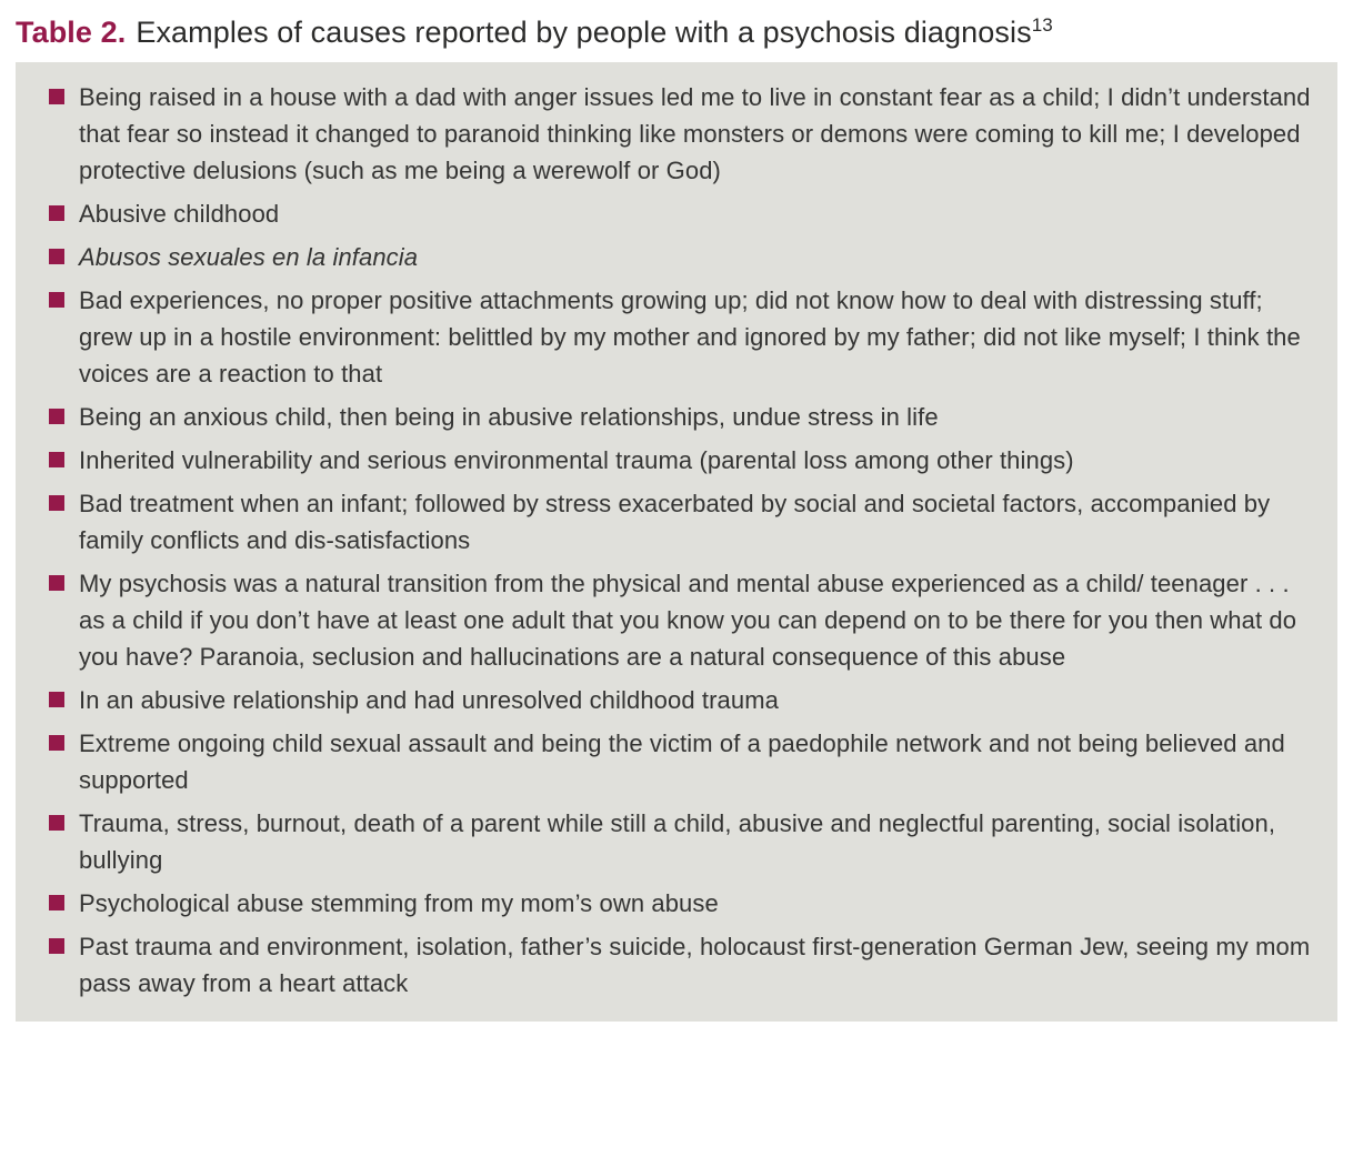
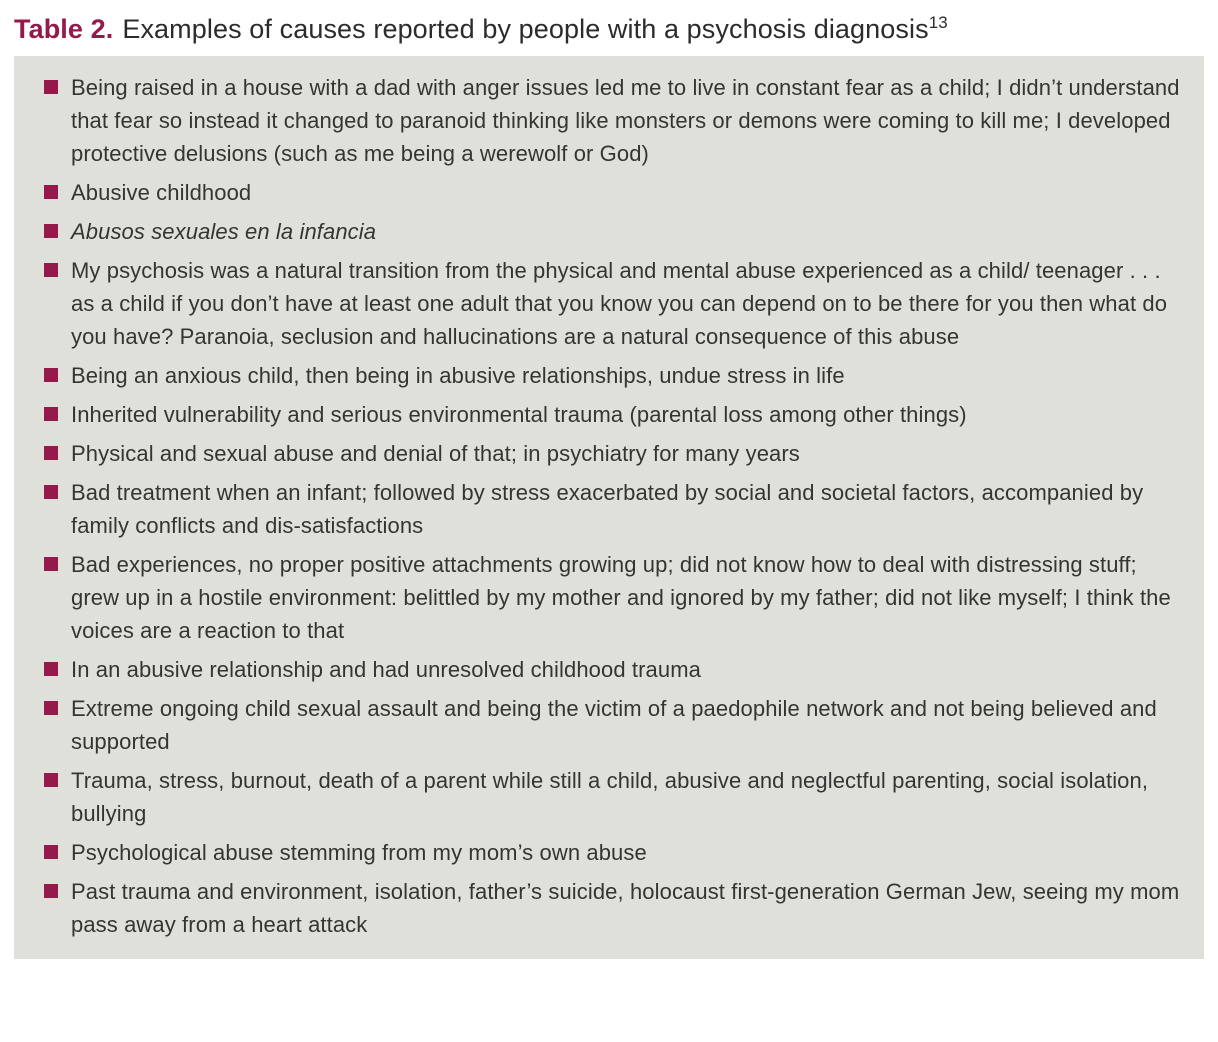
  Table 2. Examples of causes reported by people with a psychosis diagnosis13
  Being raised in a house with a dad with anger issues led me to live in constant fear as a child; I didn’t understand that fear so instead it changed to paranoid thinking like monsters or demons were coming to kill me; I developed protective delusions (such as me being a werewolf or God)
  Abusive childhood
  Abusos sexuales en la infancia
- Bad experiences, no proper positive attachments growing up; did not know how to deal with distressing stuff; grew up in a hostile environment: belittled by my mother and ignored by my father; did not like myself; I think the voices are a reaction to that
+ My psychosis was a natural transition from the physical and mental abuse experienced as a child/ teenager . . . as a child if you don’t have at least one adult that you know you can depend on to be there for you then what do you have? Paranoia, seclusion and hallucinations are a natural consequence of this abuse
  Being an anxious child, then being in abusive relationships, undue stress in life
  Inherited vulnerability and serious environmental trauma (parental loss among other things)
+ Physical and sexual abuse and denial of that; in psychiatry for many years
  Bad treatment when an infant; followed by stress exacerbated by social and societal factors, accompanied by family conflicts and dis-satisfactions
- My psychosis was a natural transition from the physical and mental abuse experienced as a child/ teenager . . . as a child if you don’t have at least one adult that you know you can depend on to be there for you then what do you have? Paranoia, seclusion and hallucinations are a natural consequence of this abuse
+ Bad experiences, no proper positive attachments growing up; did not know how to deal with distressing stuff; grew up in a hostile environment: belittled by my mother and ignored by my father; did not like myself; I think the voices are a reaction to that
  In an abusive relationship and had unresolved childhood trauma
  Extreme ongoing child sexual assault and being the victim of a paedophile network and not being believed and supported
  Trauma, stress, burnout, death of a parent while still a child, abusive and neglectful parenting, social isolation, bullying
  Psychological abuse stemming from my mom’s own abuse
  Past trauma and environment, isolation, father’s suicide, holocaust first-generation German Jew, seeing my mom pass away from a heart attack
